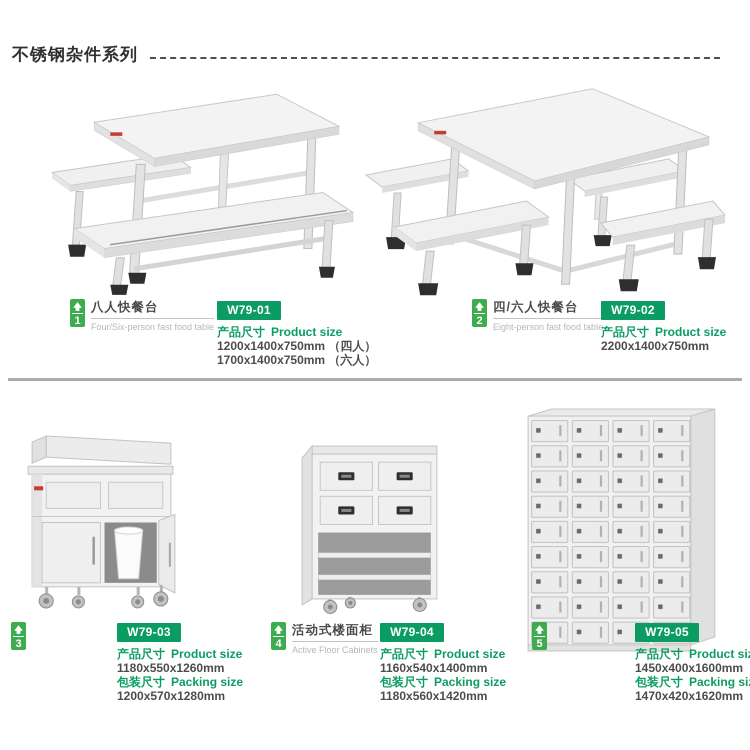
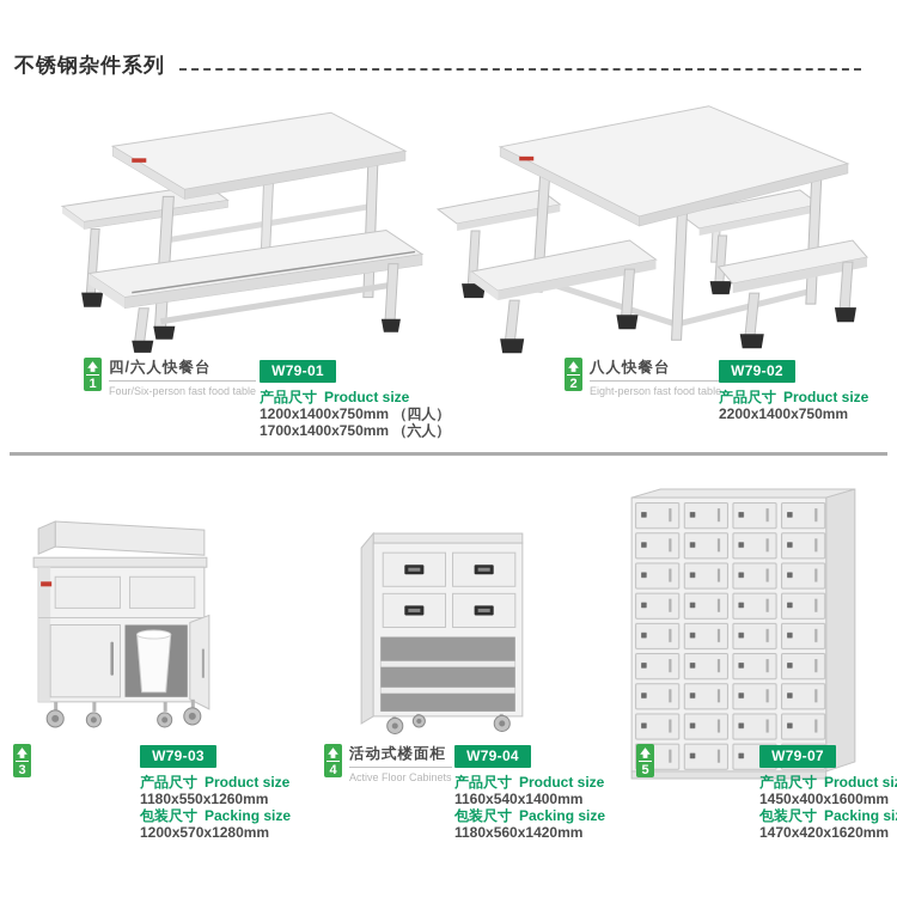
  不锈钢杂件系列
  1
- 八人快餐台
+ 四/六人快餐台
  Four/Six-person fast food table
  2
- 四/六人快餐台
+ 八人快餐台
  Eight-person fast food table
  3
  4
  活动式楼面柜
  Active Floor Cabinets
  5
  W79-01
  产品尺寸 Product size
  1200x1400x750mm （四人）
  1700x1400x750mm （六人）
  W79-02
  产品尺寸 Product size
  2200x1400x750mm
  W79-03
  产品尺寸 Product size
  1180x550x1260mm
  包装尺寸 Packing size
  1200x570x1280mm
  W79-04
  产品尺寸 Product size
  1160x540x1400mm
  包装尺寸 Packing size
  1180x560x1420mm
- W79-05
+ W79-07
  产品尺寸 Product si
  1450x400x1600mm
  包装尺寸 Packing si
  1470x420x1620mm
